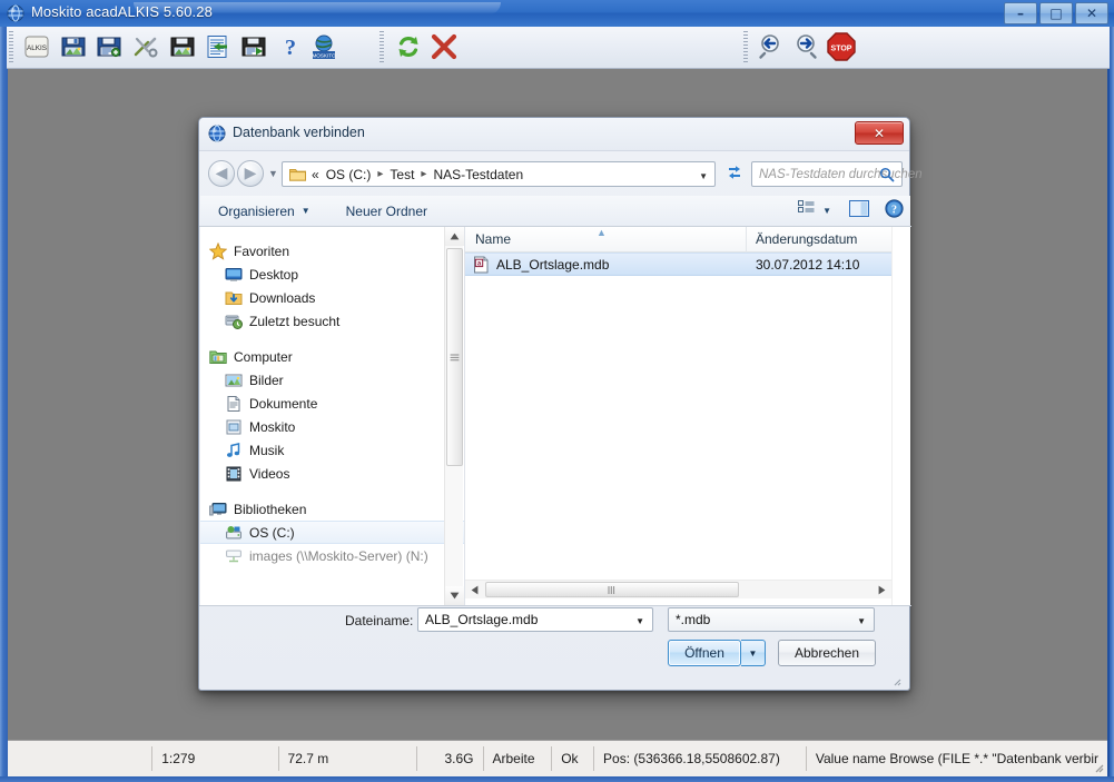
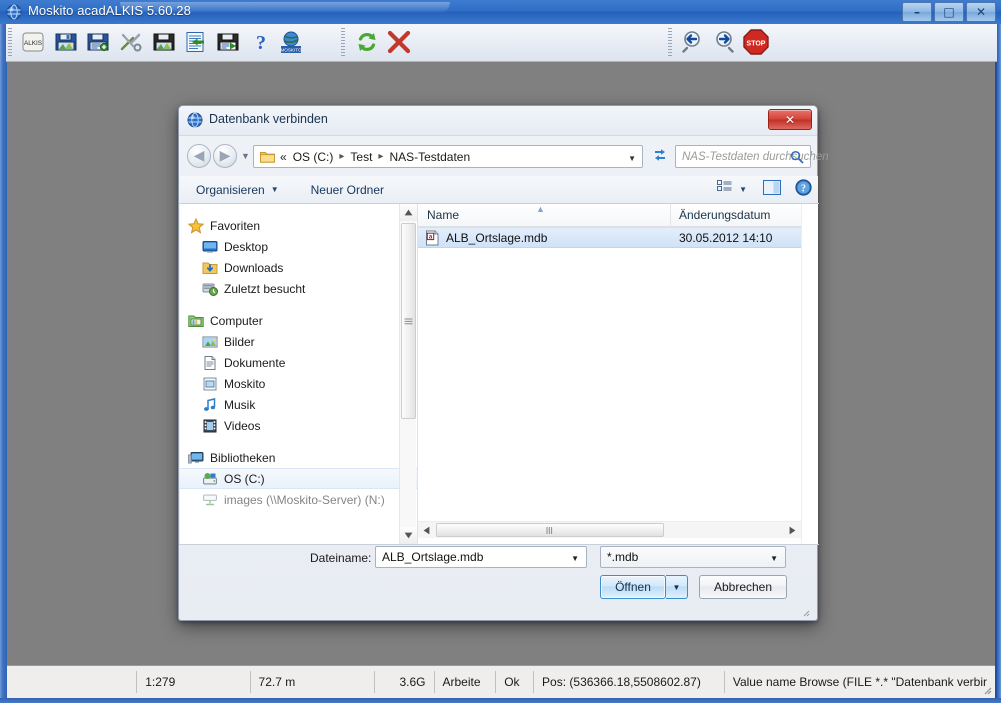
  –
  □
  ✕
  ?
  1:279
  72.7 m
  3.6G
  Arbeite
  Ok
  Pos: (536366.18,5508602.87)
  Value name Browse (FILE *.* "Datenbank verbir
  Datenbank verbinden
  ✕
  ◀
  ▶
  ▼
  «
  OS (C:)
  ▸
  Test
  ▸
  NAS-Testdaten
  ▼
  NAS-Testdaten durchsuchen
  Organisieren
  ▼
  Neuer Ordner
  ▼
  ?
  Favoriten
  Desktop
  Downloads
  Zuletzt besucht
  Computer
  Bilder
  Dokumente
  Moskito
  Musik
  Videos
  Bibliotheken
  OS (C:)
  images (\\Moskito-Server) (N:)
  Name
  ▲
  Änderungsdatum
  ALB_Ortslage.mdb
- 30.07.2012 14:10
+ 30.05.2012 14:10
  Dateiname:
  ALB_Ortslage.mdb
  ▼
  *.mdb
  ▼
  Öffnen
  ▼
  Abbrechen
